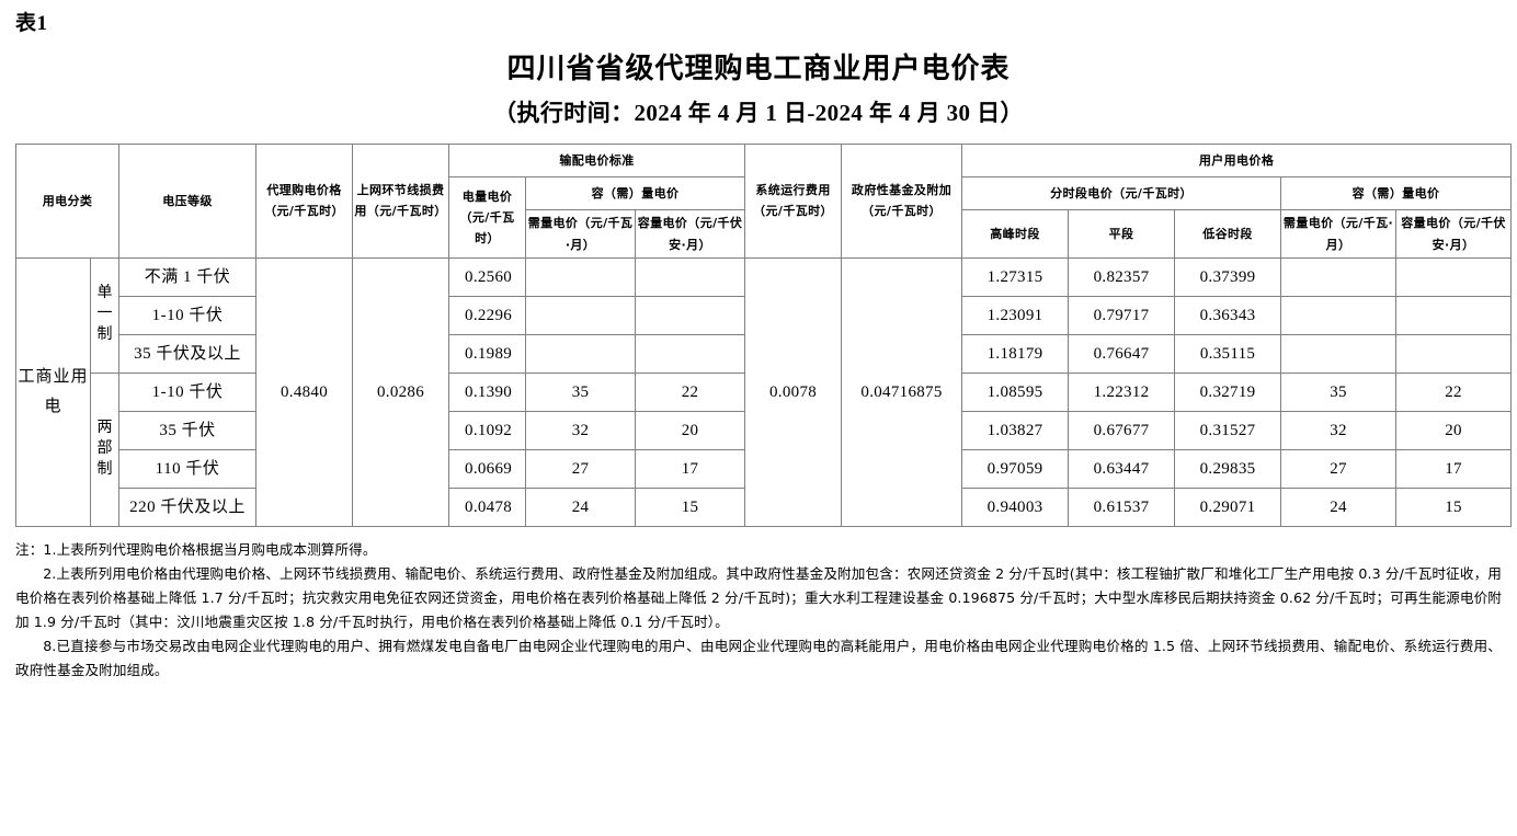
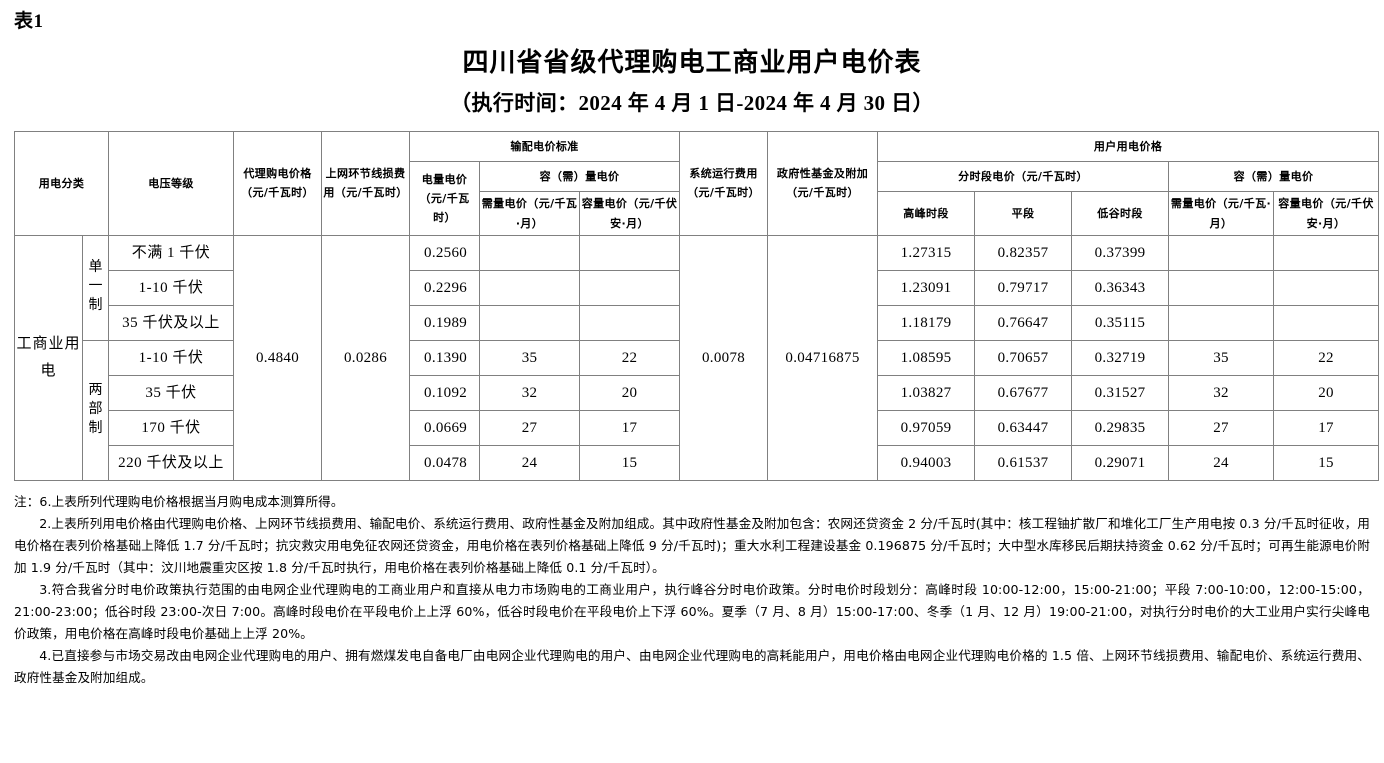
  表1
  四川省省级代理购电工商业用户电价表
  （执行时间：2024 年 4 月 1 日-2024 年 4 月 30 日）
  用电分类	电压等级	代理购电价格（元/千瓦时）	上网环节线损费用（元/千瓦时）	输配电价标准	系统运行费用（元/千瓦时）	政府性基金及附加（元/千瓦时）	用户用电价格
  电量电价（元/千瓦时）	容（需）量电价	分时段电价（元/千瓦时）	容（需）量电价
  需量电价（元/千瓦·月）	容量电价（元/千伏安·月）	高峰时段	平段	低谷时段	需量电价（元/千瓦·月）	容量电价（元/千伏安·月）
  工商业用电	单一制	不满 1 千伏	0.4840	0.0286	0.2560			0.0078	0.04716875	1.27315	0.82357	0.37399
  1-10 千伏	0.2296			1.23091	0.79717	0.36343
  35 千伏及以上	0.1989			1.18179	0.76647	0.35115
- 两部制	1-10 千伏	0.1390	35	22	1.08595	1.22312	0.32719	35	22
+ 两部制	1-10 千伏	0.1390	35	22	1.08595	0.70657	0.32719	35	22
  35 千伏	0.1092	32	20	1.03827	0.67677	0.31527	32	20
- 110 千伏	0.0669	27	17	0.97059	0.63447	0.29835	27	17
+ 170 千伏	0.0669	27	17	0.97059	0.63447	0.29835	27	17
  220 千伏及以上	0.0478	24	15	0.94003	0.61537	0.29071	24	15
- 注：1.上表所列代理购电价格根据当月购电成本测算所得。
+ 注：6.上表所列代理购电价格根据当月购电成本测算所得。
- 2.上表所列用电价格由代理购电价格、上网环节线损费用、输配电价、系统运行费用、政府性基金及附加组成。其中政府性基金及附加包含：农网还贷资金 2 分/千瓦时(其中：核工程铀扩散厂和堆化工厂生产用电按 0.3 分/千瓦时征收，用电价格在表列价格基础上降低 1.7 分/千瓦时；抗灾救灾用电免征农网还贷资金，用电价格在表列价格基础上降低 2 分/千瓦时)；重大水利工程建设基金 0.196875 分/千瓦时；大中型水库移民后期扶持资金 0.62 分/千瓦时；可再生能源电价附加 1.9 分/千瓦时（其中：汶川地震重灾区按 1.8 分/千瓦时执行，用电价格在表列价格基础上降低 0.1 分/千瓦时）。
+ 2.上表所列用电价格由代理购电价格、上网环节线损费用、输配电价、系统运行费用、政府性基金及附加组成。其中政府性基金及附加包含：农网还贷资金 2 分/千瓦时(其中：核工程铀扩散厂和堆化工厂生产用电按 0.3 分/千瓦时征收，用电价格在表列价格基础上降低 1.7 分/千瓦时；抗灾救灾用电免征农网还贷资金，用电价格在表列价格基础上降低 9 分/千瓦时)；重大水利工程建设基金 0.196875 分/千瓦时；大中型水库移民后期扶持资金 0.62 分/千瓦时；可再生能源电价附加 1.9 分/千瓦时（其中：汶川地震重灾区按 1.8 分/千瓦时执行，用电价格在表列价格基础上降低 0.1 分/千瓦时）。
+ 3.符合我省分时电价政策执行范围的由电网企业代理购电的工商业用户和直接从电力市场购电的工商业用户，执行峰谷分时电价政策。分时电价时段划分：高峰时段 10:00-12:00，15:00-21:00；平段 7:00-10:00，12:00-15:00，21:00-23:00；低谷时段 23:00-次日 7:00。高峰时段电价在平段电价上上浮 60%，低谷时段电价在平段电价上下浮 60%。夏季（7 月、8 月）15:00-17:00、冬季（1 月、12 月）19:00-21:00，对执行分时电价的大工业用户实行尖峰电价政策，用电价格在高峰时段电价基础上上浮 20%。
- 8.已直接参与市场交易改由电网企业代理购电的用户、拥有燃煤发电自备电厂由电网企业代理购电的用户、由电网企业代理购电的高耗能用户，用电价格由电网企业代理购电价格的 1.5 倍、上网环节线损费用、输配电价、系统运行费用、政府性基金及附加组成。
+ 4.已直接参与市场交易改由电网企业代理购电的用户、拥有燃煤发电自备电厂由电网企业代理购电的用户、由电网企业代理购电的高耗能用户，用电价格由电网企业代理购电价格的 1.5 倍、上网环节线损费用、输配电价、系统运行费用、政府性基金及附加组成。
